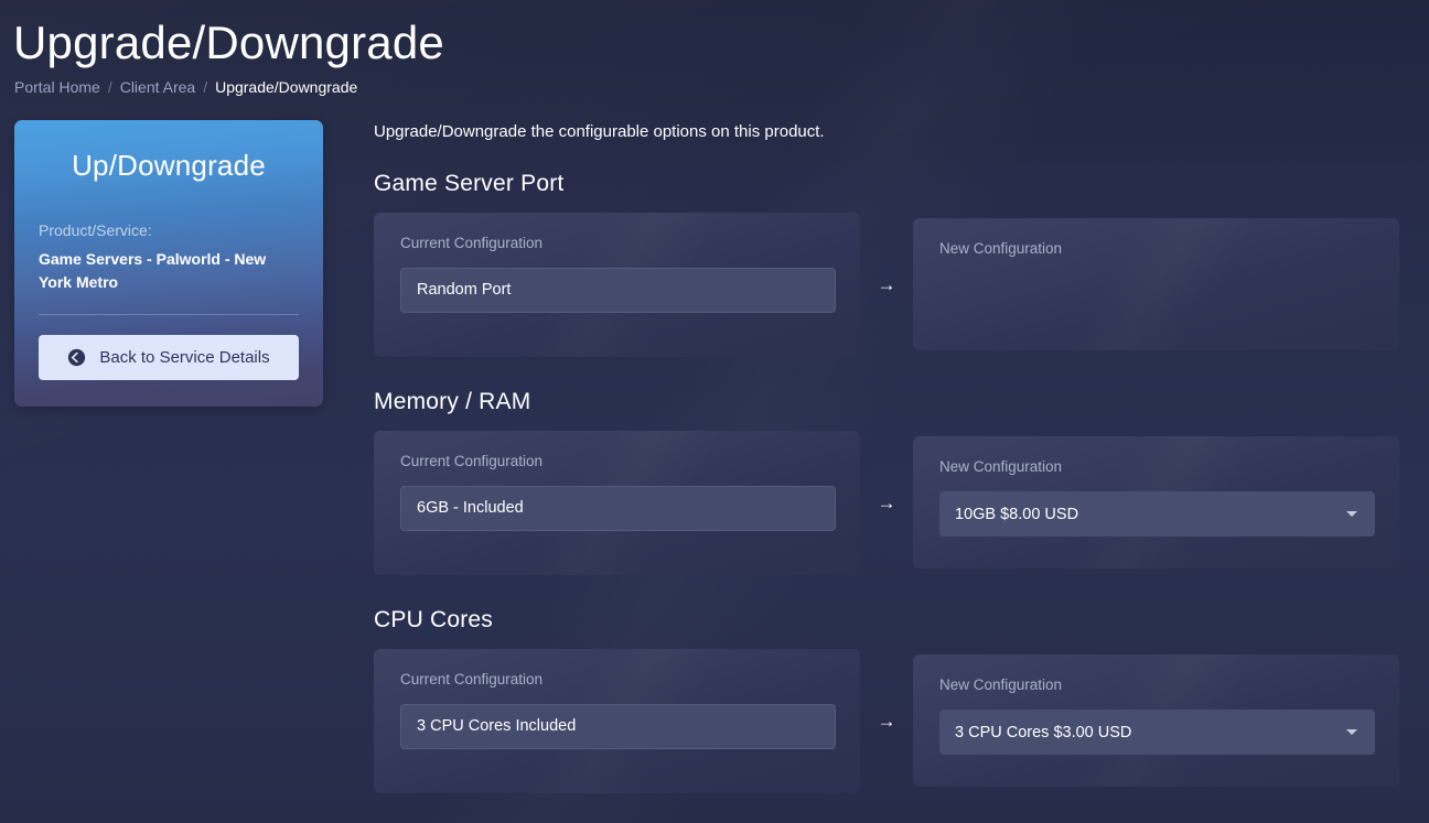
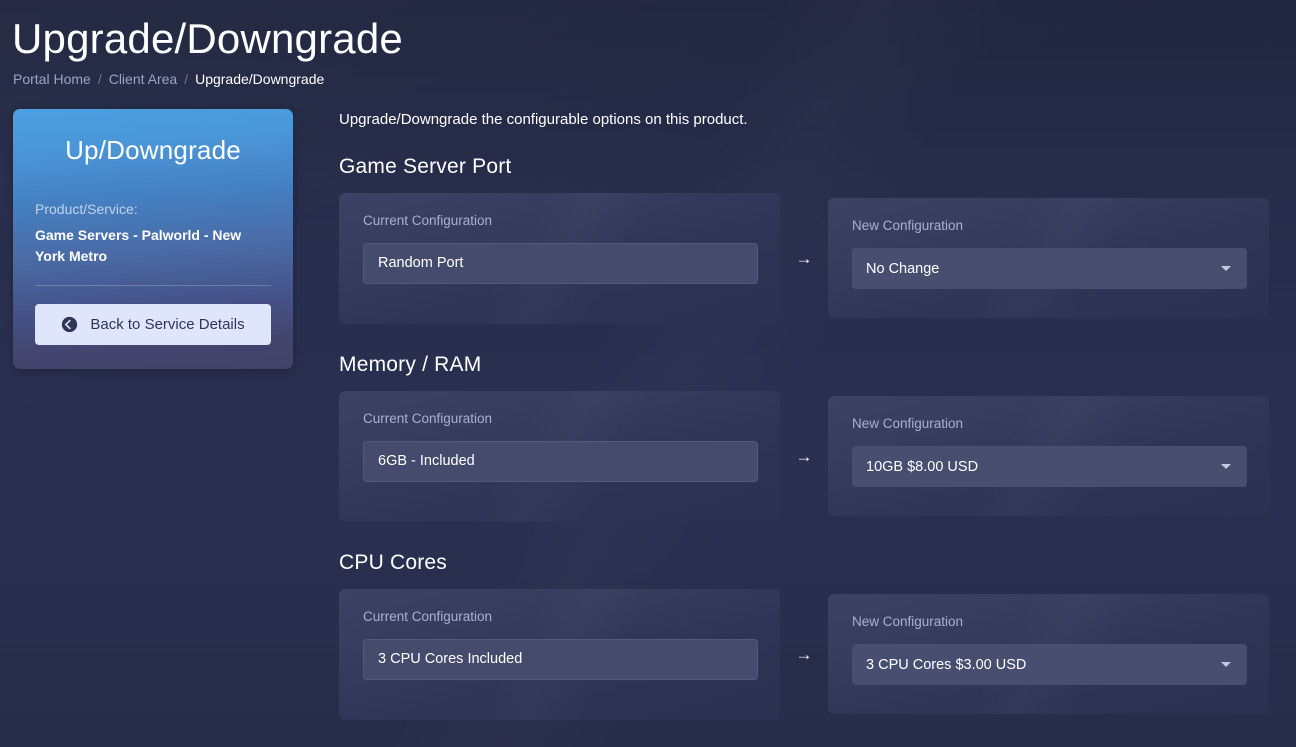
  Upgrade/Downgrade
  Portal Home
  /
  Client Area
  /
  Upgrade/Downgrade
  Up/Downgrade
  Product/Service:
  Game Servers - Palworld - New York Metro
  Back to Service Details
  Upgrade/Downgrade the configurable options on this product.
  Game Server Port
  Current Configuration
  Random Port
  →
  New Configuration
+ No Change
  Memory / RAM
  Current Configuration
  6GB - Included
  →
  New Configuration
  10GB $8.00 USD
  CPU Cores
  Current Configuration
  3 CPU Cores Included
  →
  New Configuration
  3 CPU Cores $3.00 USD
